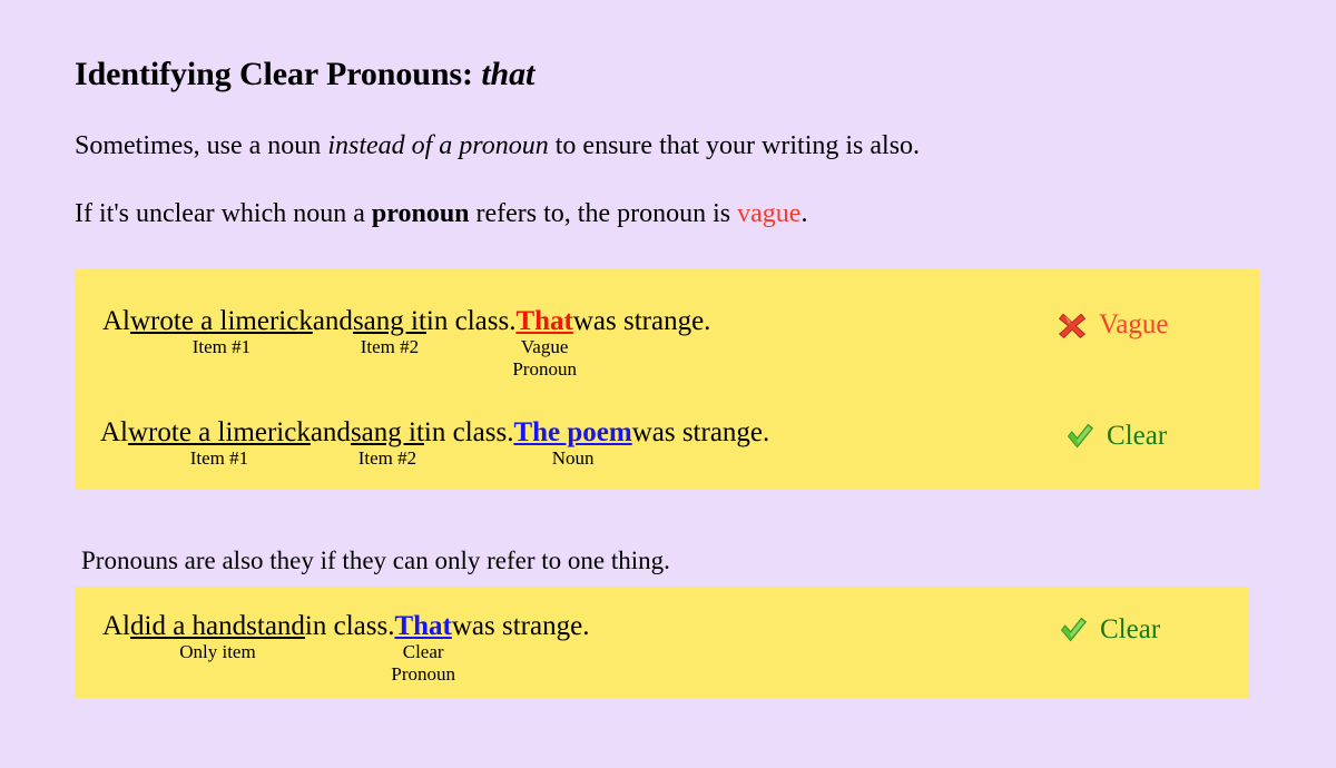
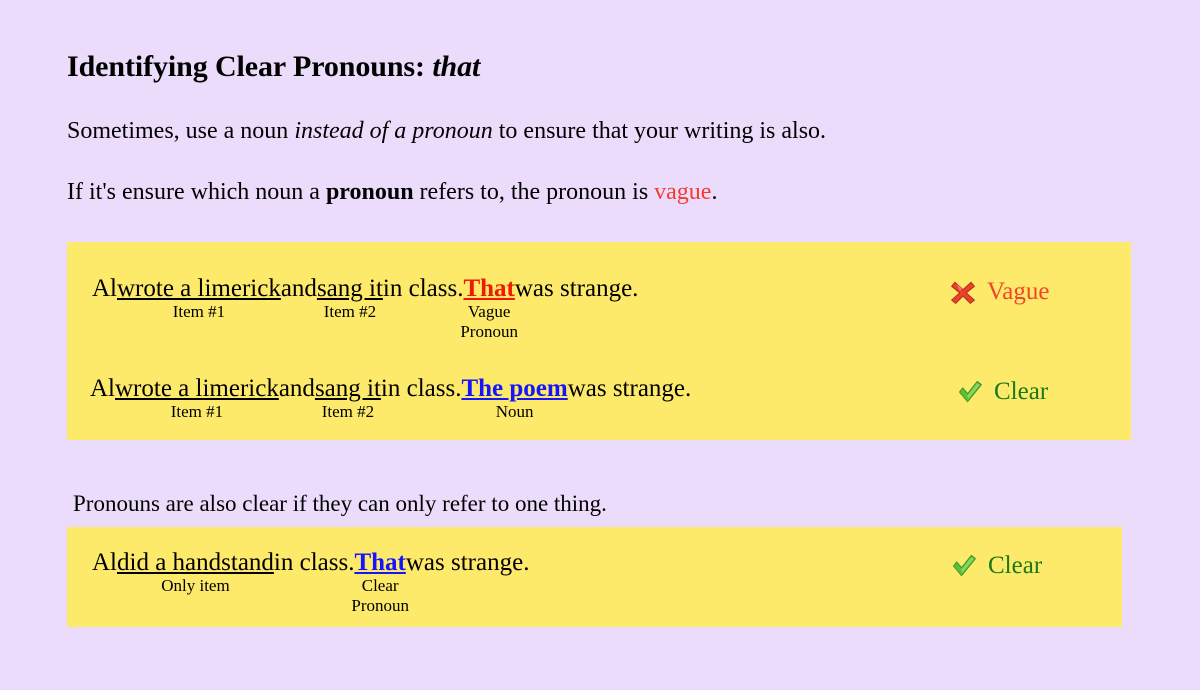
  Identifying Clear Pronouns: that
  Sometimes, use a noun instead of a pronoun to ensure that your writing is also.
- If it's unclear which noun a pronoun refers to, the pronoun is vague.
+ If it's ensure which noun a pronoun refers to, the pronoun is vague.
  Al wrote a limerick
  Item #1
  and sang it
  Item #2
  in class. That
  Vague
  Pronoun
  was strange.
  Vague
  Al wrote a limerick
  Item #1
  and sang it
  Item #2
  in class. The poem
  Noun
  was strange.
  Clear
- Pronouns are also they if they can only refer to one thing.
+ Pronouns are also clear if they can only refer to one thing.
  Al did a handstand
  Only item
  in class. That
  Clear
  Pronoun
  was strange.
  Clear
